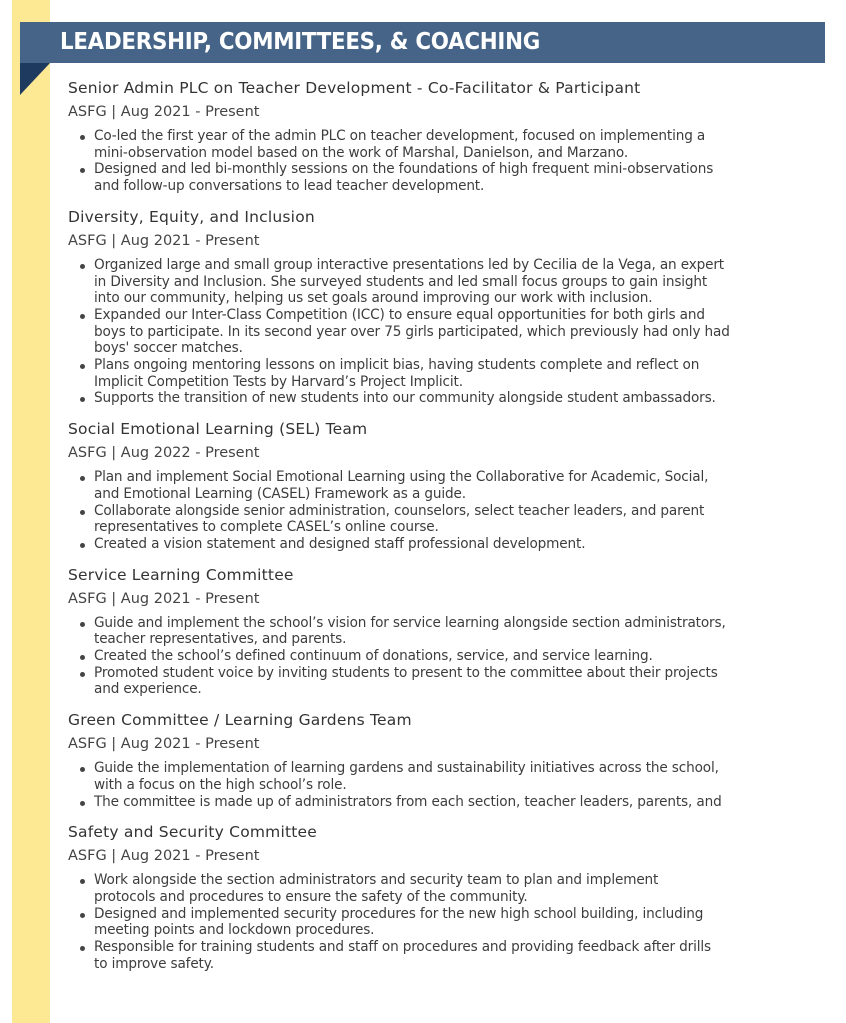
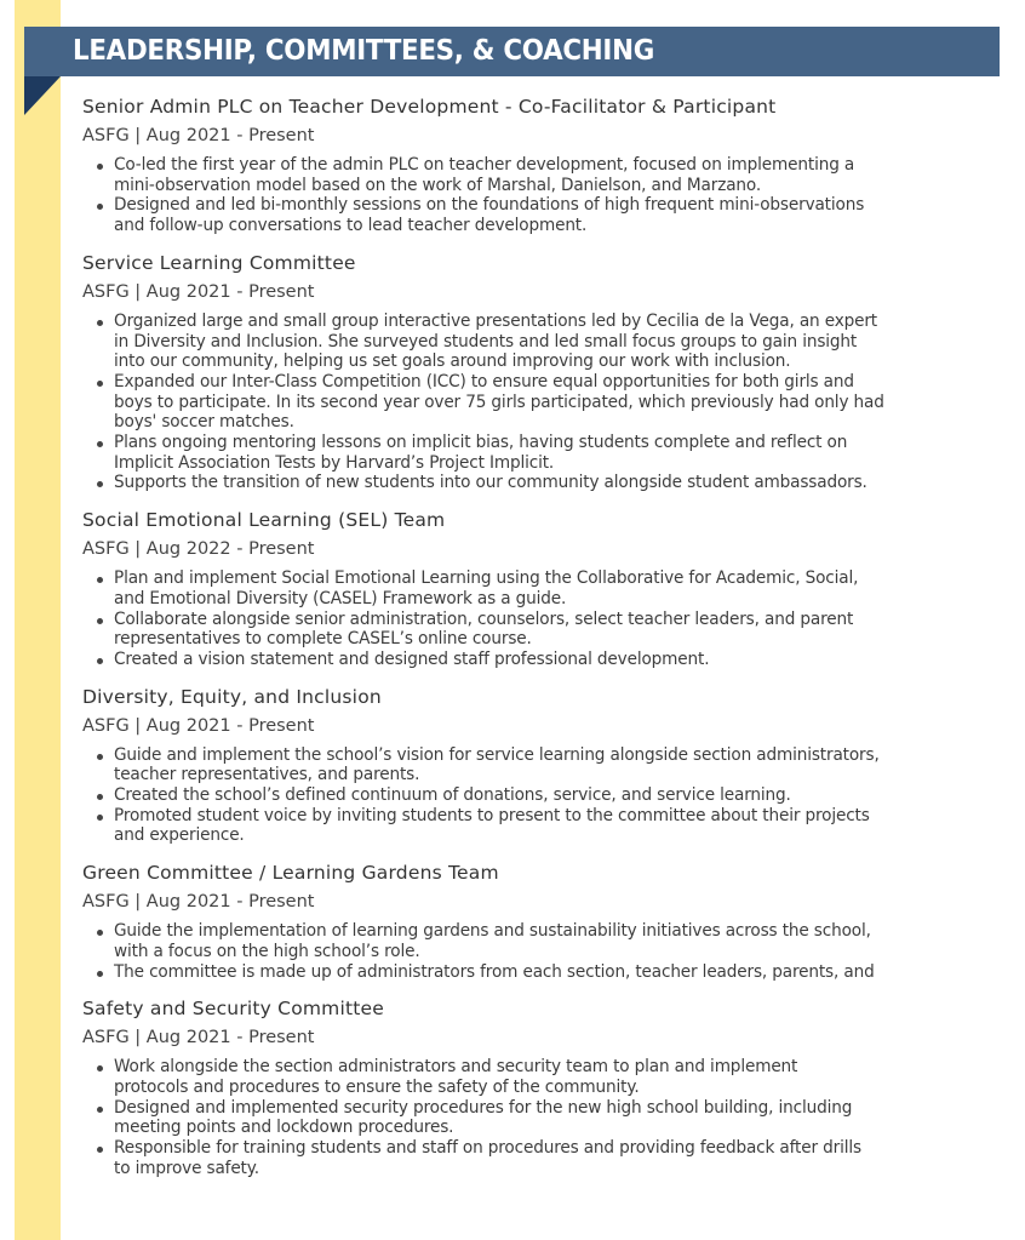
  LEADERSHIP, COMMITTEES, & COACHING
  Senior Admin PLC on Teacher Development - Co-Facilitator & Participant
  ASFG | Aug 2021 - Present
  Co-led the first year of the admin PLC on teacher development, focused on implementing a
  mini-observation model based on the work of Marshal, Danielson, and Marzano.
  Designed and led bi-monthly sessions on the foundations of high frequent mini-observations
  and follow-up conversations to lead teacher development.
- Diversity, Equity, and Inclusion
+ Service Learning Committee
  ASFG | Aug 2021 - Present
  Organized large and small group interactive presentations led by Cecilia de la Vega, an expert
  in Diversity and Inclusion. She surveyed students and led small focus groups to gain insight
  into our community, helping us set goals around improving our work with inclusion.
  Expanded our Inter-Class Competition (ICC) to ensure equal opportunities for both girls and
  boys to participate. In its second year over 75 girls participated, which previously had only had
  boys' soccer matches.
  Plans ongoing mentoring lessons on implicit bias, having students complete and reflect on
- Implicit Competition Tests by Harvard’s Project Implicit.
+ Implicit Association Tests by Harvard’s Project Implicit.
  Supports the transition of new students into our community alongside student ambassadors.
  Social Emotional Learning (SEL) Team
  ASFG | Aug 2022 - Present
  Plan and implement Social Emotional Learning using the Collaborative for Academic, Social,
- and Emotional Learning (CASEL) Framework as a guide.
+ and Emotional Diversity (CASEL) Framework as a guide.
  Collaborate alongside senior administration, counselors, select teacher leaders, and parent
  representatives to complete CASEL’s online course.
  Created a vision statement and designed staff professional development.
- Service Learning Committee
+ Diversity, Equity, and Inclusion
  ASFG | Aug 2021 - Present
  Guide and implement the school’s vision for service learning alongside section administrators,
  teacher representatives, and parents.
  Created the school’s defined continuum of donations, service, and service learning.
  Promoted student voice by inviting students to present to the committee about their projects
  and experience.
  Green Committee / Learning Gardens Team
  ASFG | Aug 2021 - Present
  Guide the implementation of learning gardens and sustainability initiatives across the school,
  with a focus on the high school’s role.
  The committee is made up of administrators from each section, teacher leaders, parents, and
  Safety and Security Committee
  ASFG | Aug 2021 - Present
  Work alongside the section administrators and security team to plan and implement
  protocols and procedures to ensure the safety of the community.
  Designed and implemented security procedures for the new high school building, including
  meeting points and lockdown procedures.
  Responsible for training students and staff on procedures and providing feedback after drills
  to improve safety.
